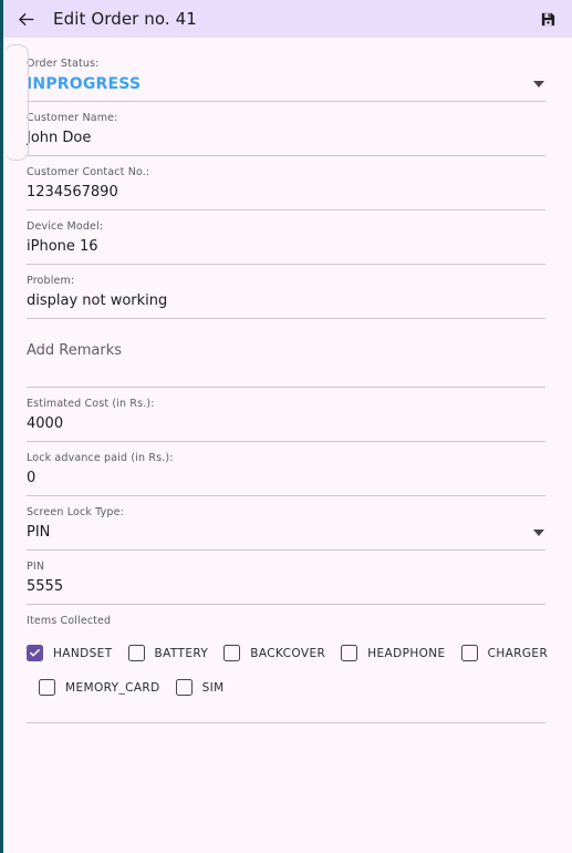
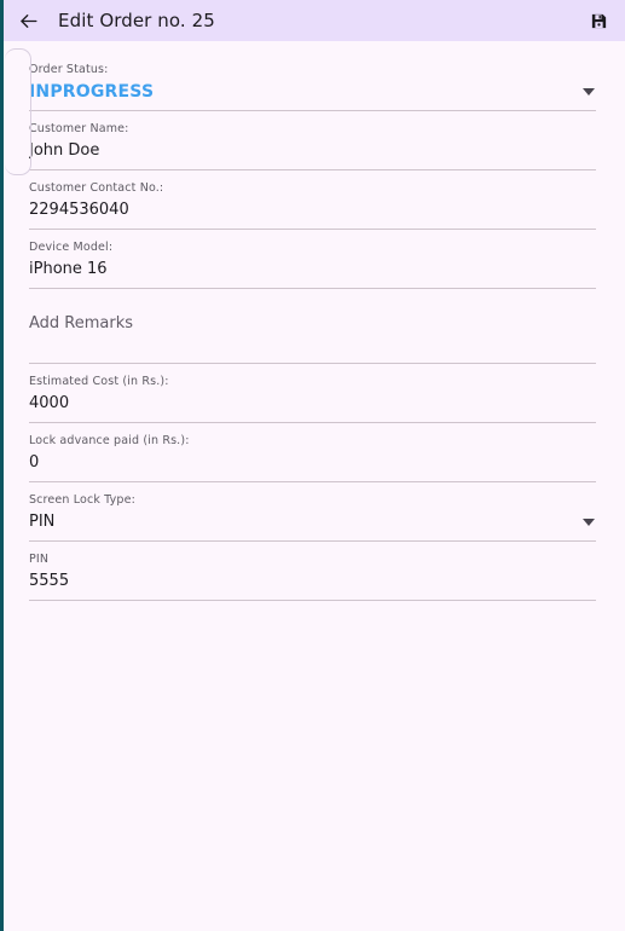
- Edit Order no. 41
+ Edit Order no. 25
  Order Status:
  INPROGRESS
  Customer Name:
  John Doe
  Customer Contact No.:
- 1234567890
+ 2294536040
  Device Model:
  iPhone 16
- Problem:
- display not working
  Add Remarks
  Estimated Cost (in Rs.):
  4000
  Lock advance paid (in Rs.):
  0
  Screen Lock Type:
  PIN
  PIN
  5555
- Items Collected
- HANDSET
- BATTERY
- BACKCOVER
- HEADPHONE
- CHARGER
- MEMORY_CARD
- SIM
